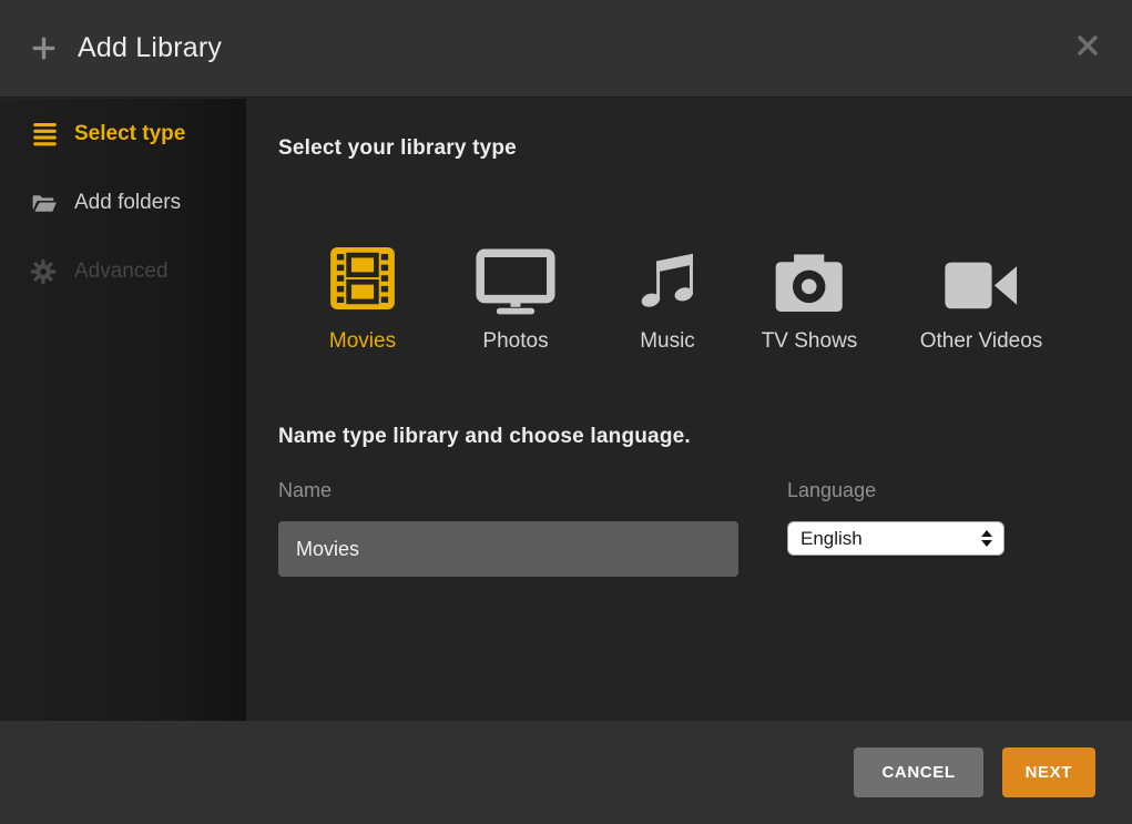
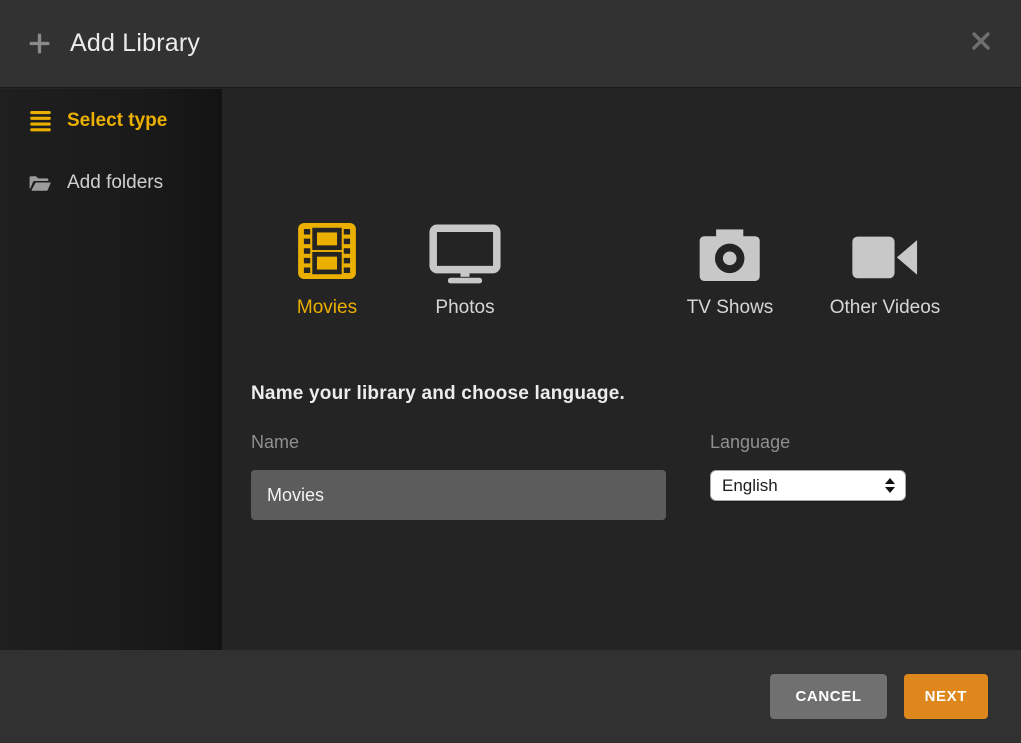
  Add Library
  Select type
  Add folders
- Advanced
- Select your library type
  Movies
  Photos
- Music
  TV Shows
  Other Videos
- Name type library and choose language.
+ Name your library and choose language.
  Name
  Movies
  Language
  English
  CANCEL
  NEXT
